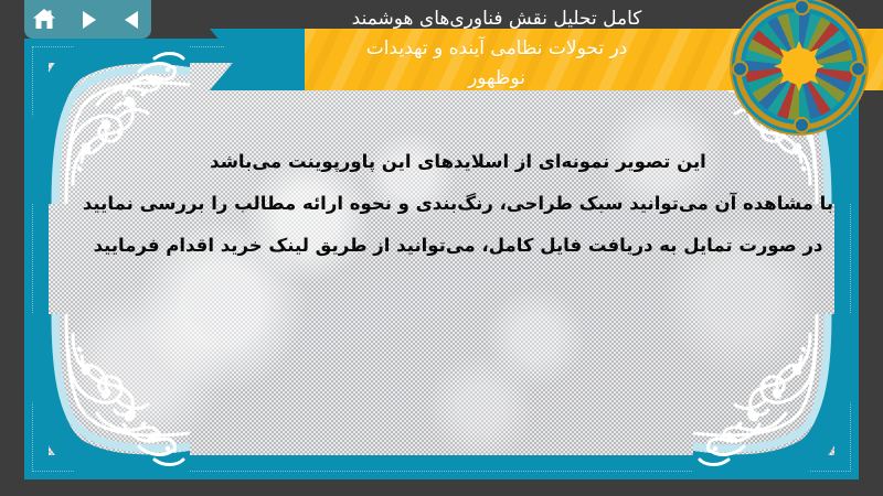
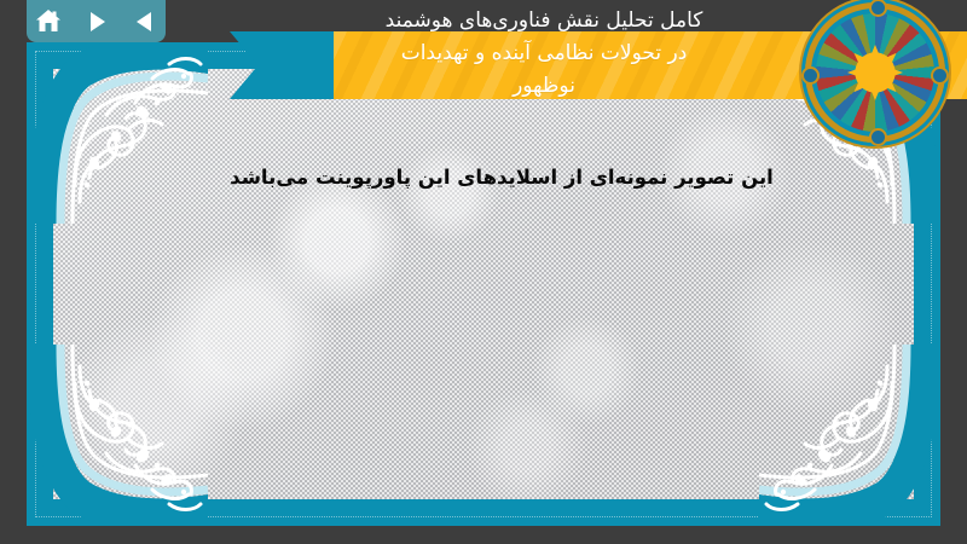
  این تصویر نمونه‌ای از اسلایدهای این پاورپوینت می‌باشد
- با مشاهده آن می‌توانید سبک طراحی، رنگ‌بندی و نحوه ارائه مطالب را بررسی نمایید
- در صورت تمایل به دریافت فایل کامل، می‌توانید از طریق لینک خرید اقدام فرمایید
  کامل تحلیل نقش فناوری‌های هوشمند
  در تحولات نظامی آینده و تهدیدات
  نوظهور
